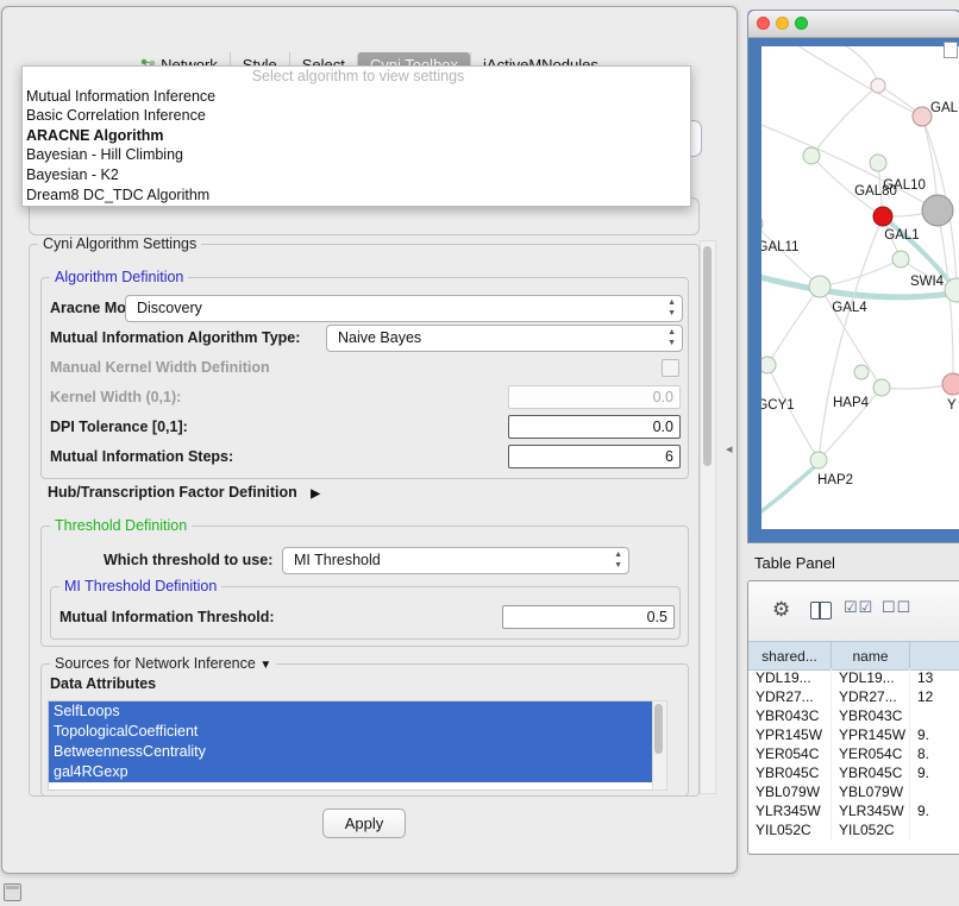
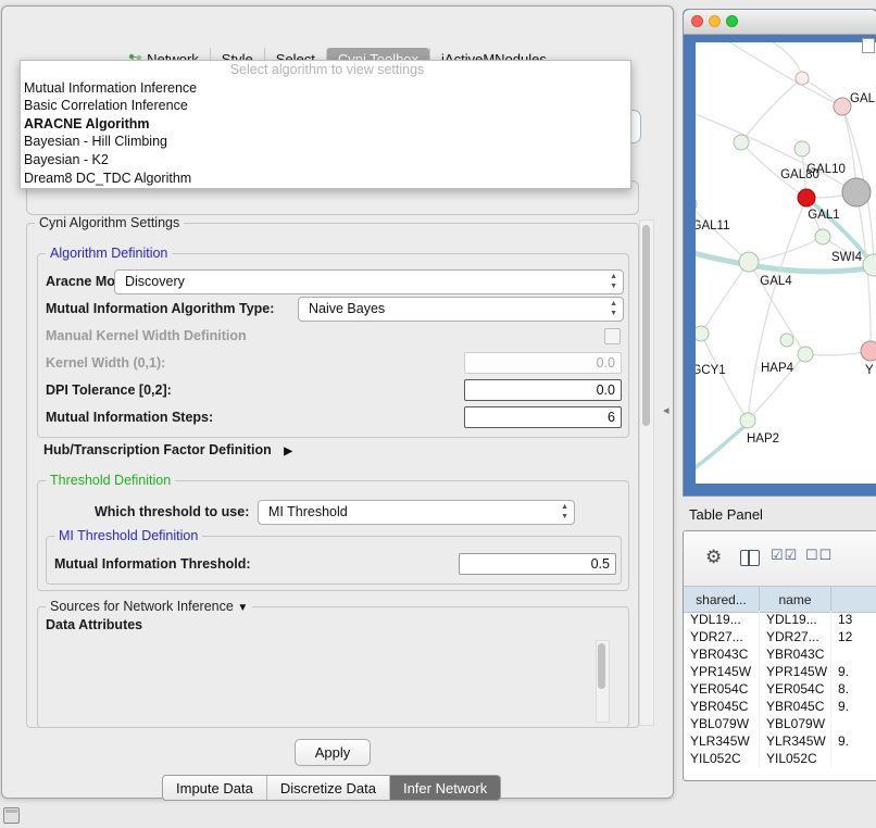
  Cyni Algorithm Settings
  Algorithm Definition
  Aracne Mo
  Discovery
  Mutual Information Algorithm Type:
  Naive Bayes
  Manual Kernel Width Definition
  Kernel Width (0,1):
  0.0
- DPI Tolerance [0,1]:
+ DPI Tolerance [0,2]:
  0.0
  Mutual Information Steps:
  6
  Hub/Transcription Factor Definition ▶
  Threshold Definition
  Which threshold to use:
  MI Threshold
  MI Threshold Definition
  Mutual Information Threshold:
  0.5
  Sources for Network Inference ▼
  Data Attributes
- SelfLoops
- TopologicalCoefficient
- BetweennessCentrality
- gal4RGexp
  Apply
+ Impute Data
+ Discretize Data
+ Infer Network
  ◂
  Select algorithm to view settings
  Mutual Information Inference
  Basic Correlation Inference
  ARACNE Algorithm
  Bayesian - Hill Climbing
  Bayesian - K2
  Dream8 DC_TDC Algorithm
  GAL
  GAL80
  GAL10
  GAL11
  GAL1
  SWI4
  GAL4
  GCY1
  HAP4
  Y
  HAP2
  Table Panel
  ⚙
  ☑☑
  ☐☐
  shared...
  name
  YDL19...
  YDL19...
  13
  YDR27...
  YDR27...
  12
  YBR043C
  YBR043C
  YPR145W
  YPR145W
  9.
  YER054C
  YER054C
  8.
  YBR045C
  YBR045C
  9.
  YBL079W
  YBL079W
  YLR345W
  YLR345W
  9.
  YIL052C
  YIL052C
